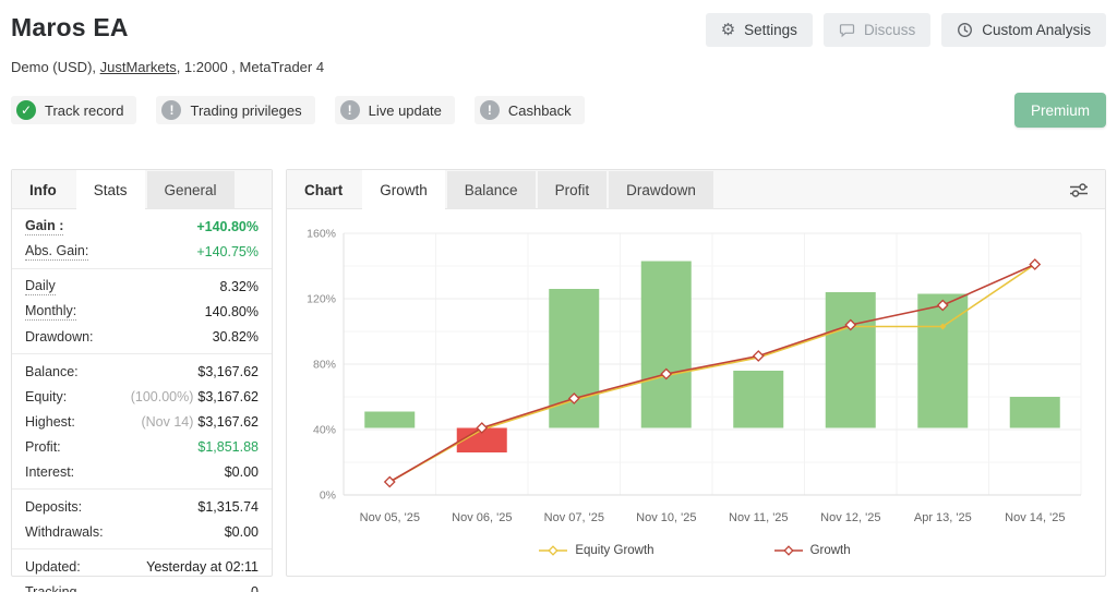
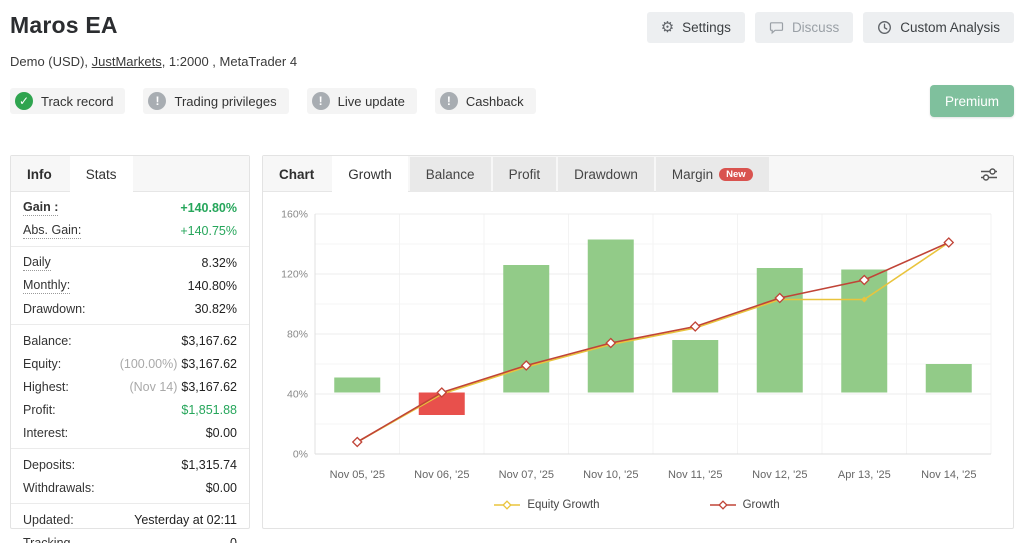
  Maros EA
  ⚙
  Settings
  Discuss
  Custom Analysis
  Demo (USD), JustMarkets, 1:2000 , MetaTrader 4
  ✓
  Track record
  !
  Trading privileges
  !
  Live update
  !
  Cashback
  Premium
  Info
  Stats
- General
  Gain :
  +140.80%
  Abs. Gain:
  +140.75%
  Daily
  8.32%
  Monthly:
  140.80%
  Drawdown:
  30.82%
  Balance:
  $3,167.62
  Equity:
  (100.00%) $3,167.62
  Highest:
  (Nov 14) $3,167.62
  Profit:
  $1,851.88
  Interest:
  $0.00
  Deposits:
  $1,315.74
  Withdrawals:
  $0.00
  Updated:
  Yesterday at 02:11
  Chart
  Growth
  Balance
  Profit
  Drawdown
+ Margin
+ New
  0%
  40%
  80%
  120%
  160%
  Nov 05, '25
  Nov 06, '25
  Nov 07, '25
  Nov 10, '25
  Nov 11, '25
  Nov 12, '25
  Apr 13, '25
  Nov 14, '25
  Equity Growth
  Growth
